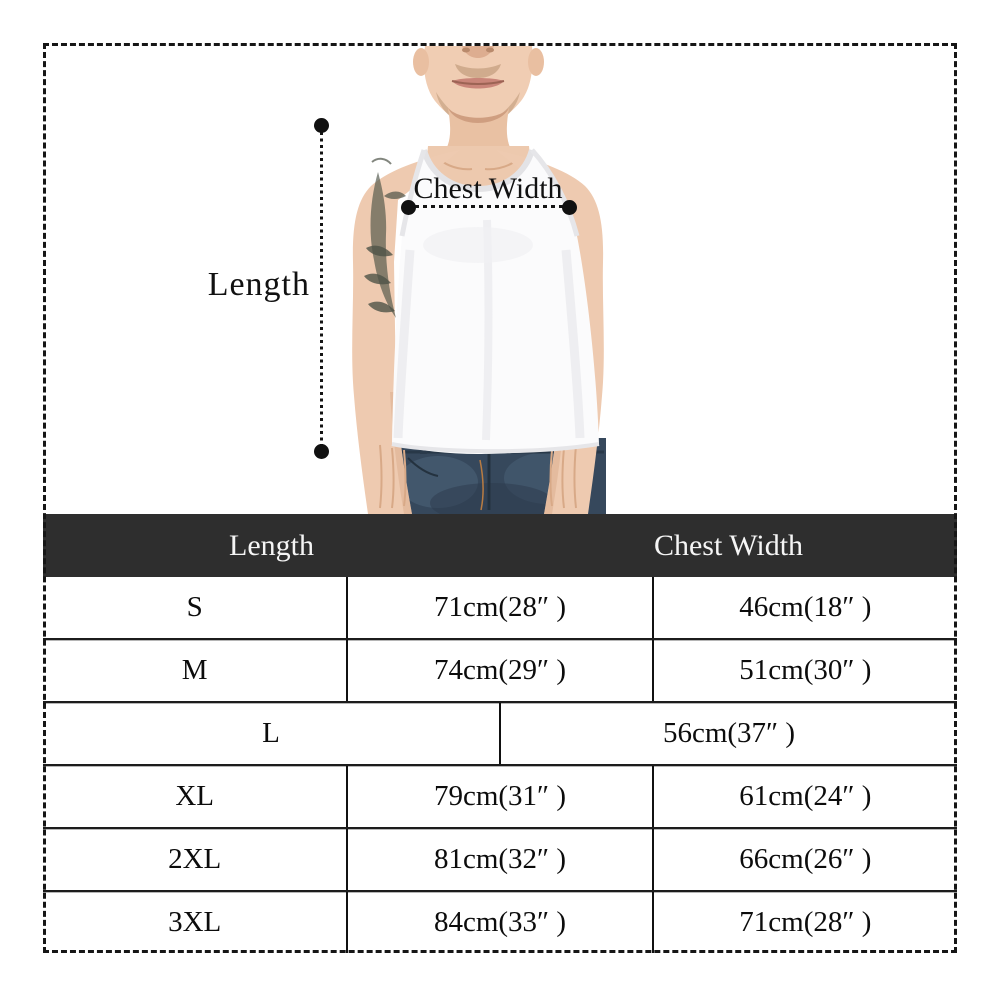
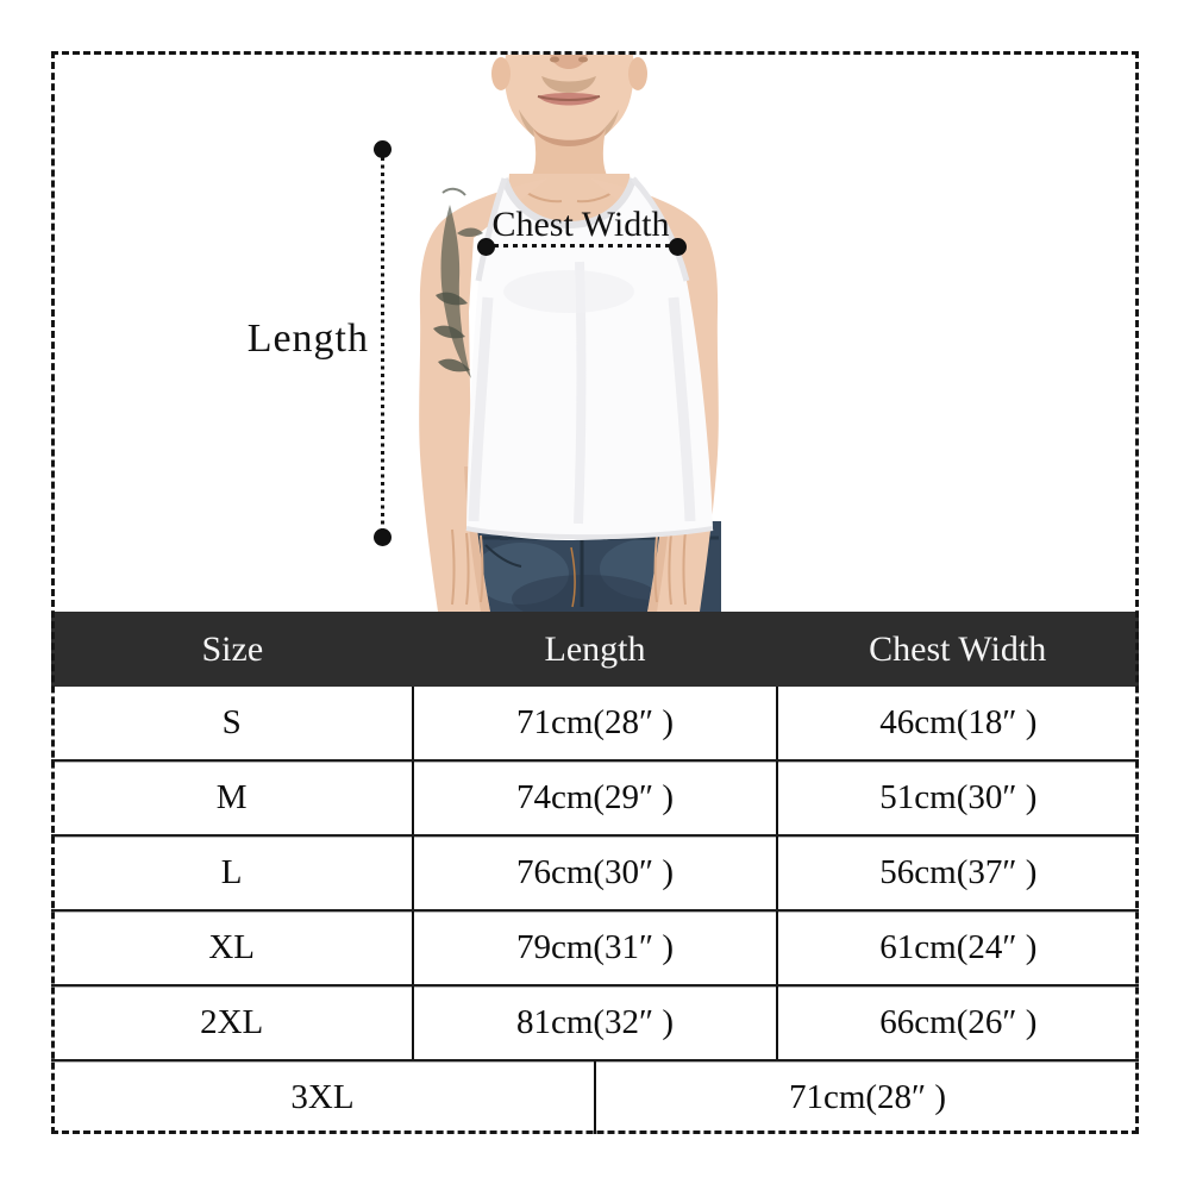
  Length
  Chest Width
+ Size
  Length
  Chest Width
  S
  71cm(28″ )
  46cm(18″ )
  M
  74cm(29″ )
  51cm(30″ )
  L
+ 76cm(30″ )
  56cm(37″ )
  XL
  79cm(31″ )
  61cm(24″ )
  2XL
  81cm(32″ )
  66cm(26″ )
  3XL
- 84cm(33″ )
  71cm(28″ )
